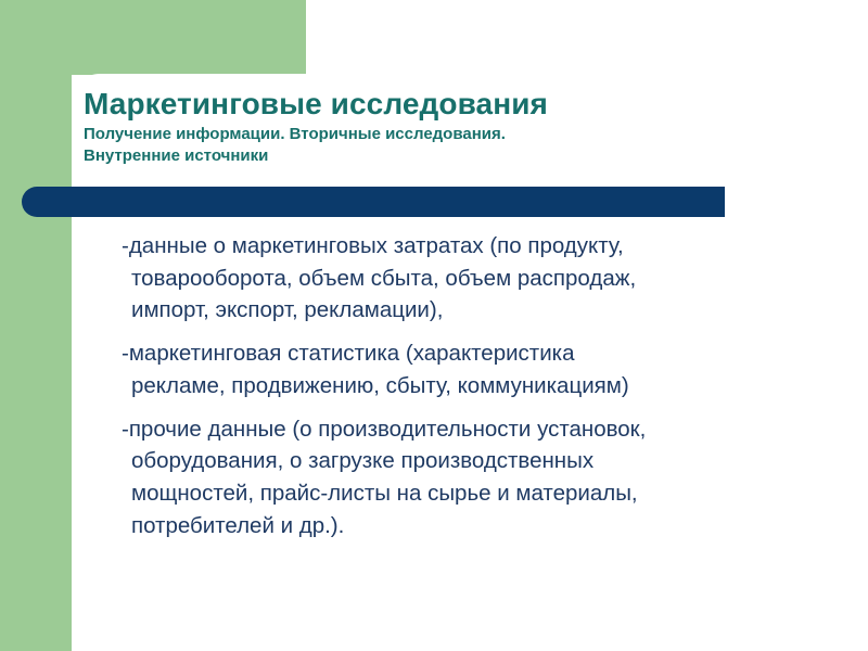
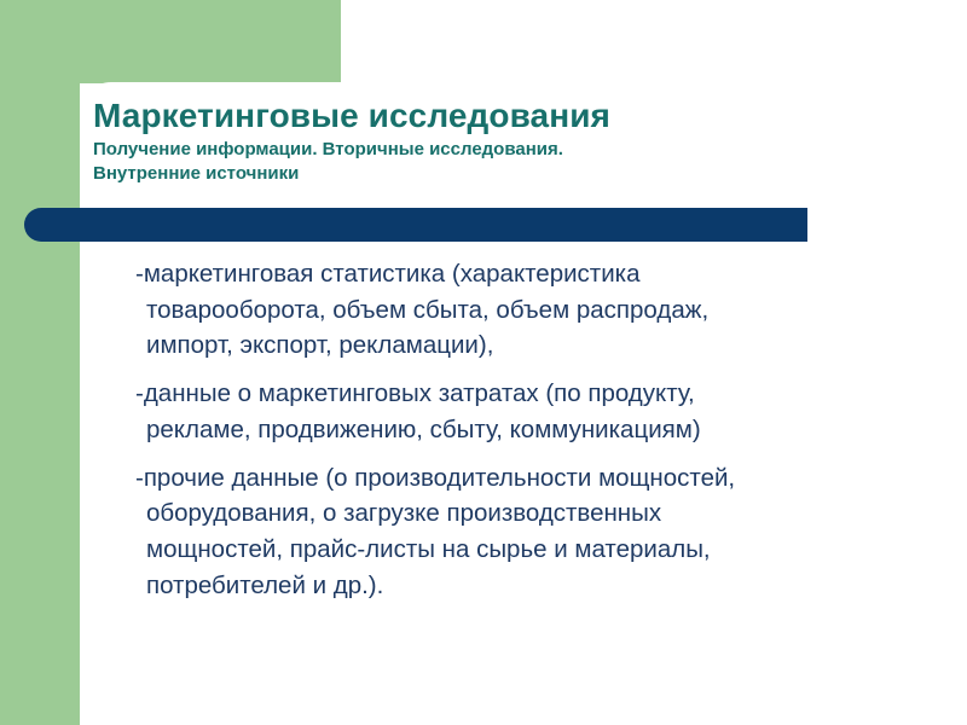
  Маркетинговые исследования
  Получение информации. Вторичные исследования.
  Внутренние источники
- -данные о маркетинговых затратах (по продукту,
+ -маркетинговая статистика (характеристика
  товарооборота, объем сбыта, объем распродаж,
  импорт, экспорт, рекламации),
- -маркетинговая статистика (характеристика
+ -данные о маркетинговых затратах (по продукту,
  рекламе, продвижению, сбыту, коммуникациям)
- -прочие данные (о производительности установок,
+ -прочие данные (о производительности мощностей,
  оборудования, о загрузке производственных
  мощностей, прайс-листы на сырье и материалы,
  потребителей и др.).
